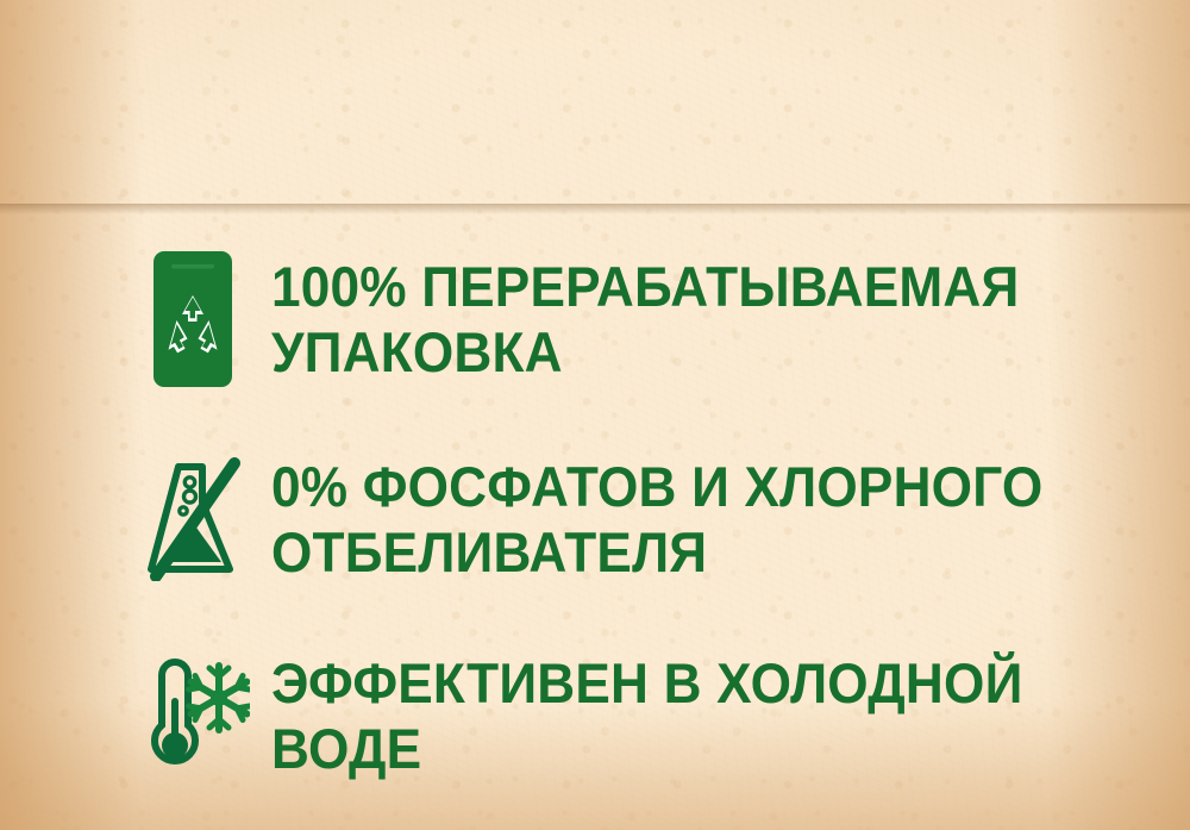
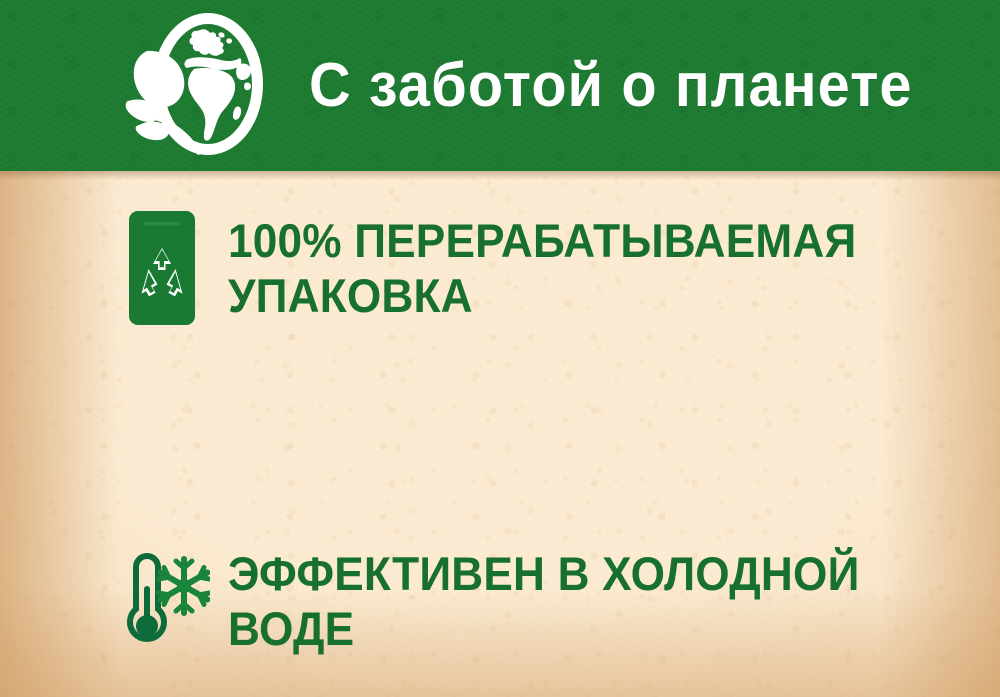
+ С заботой о планете
  100% ПЕРЕРАБАТЫВАЕМАЯ
  УПАКОВКА
- 0% ФОСФАТОВ И ХЛОРНОГО
- ОТБЕЛИВАТЕЛЯ
  ЭФФЕКТИВЕН В ХОЛОДНОЙ ВОДЕ
